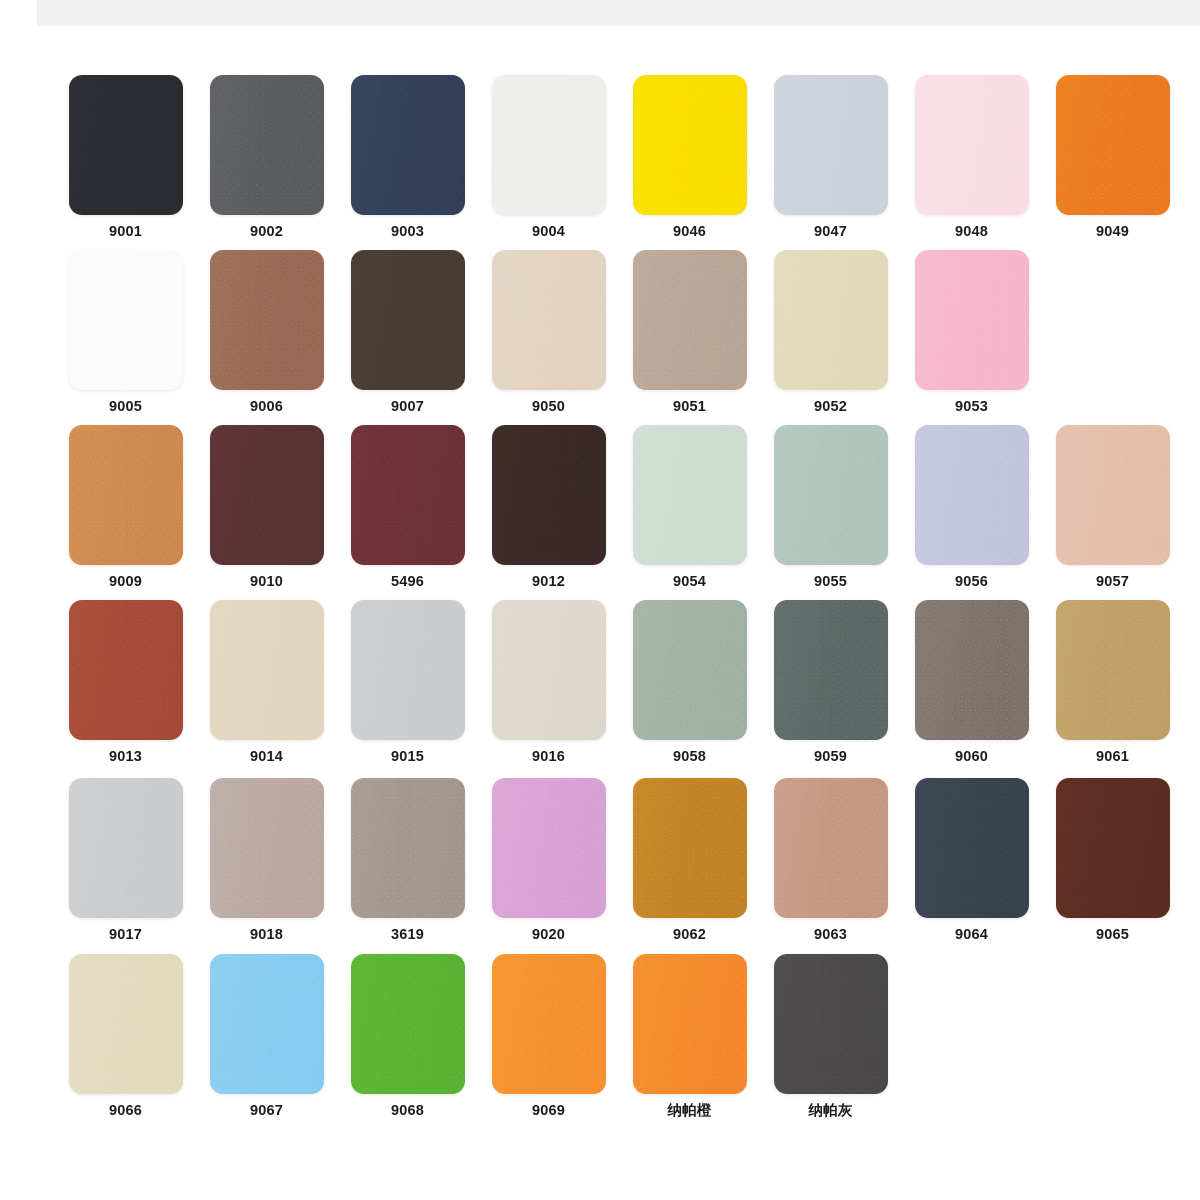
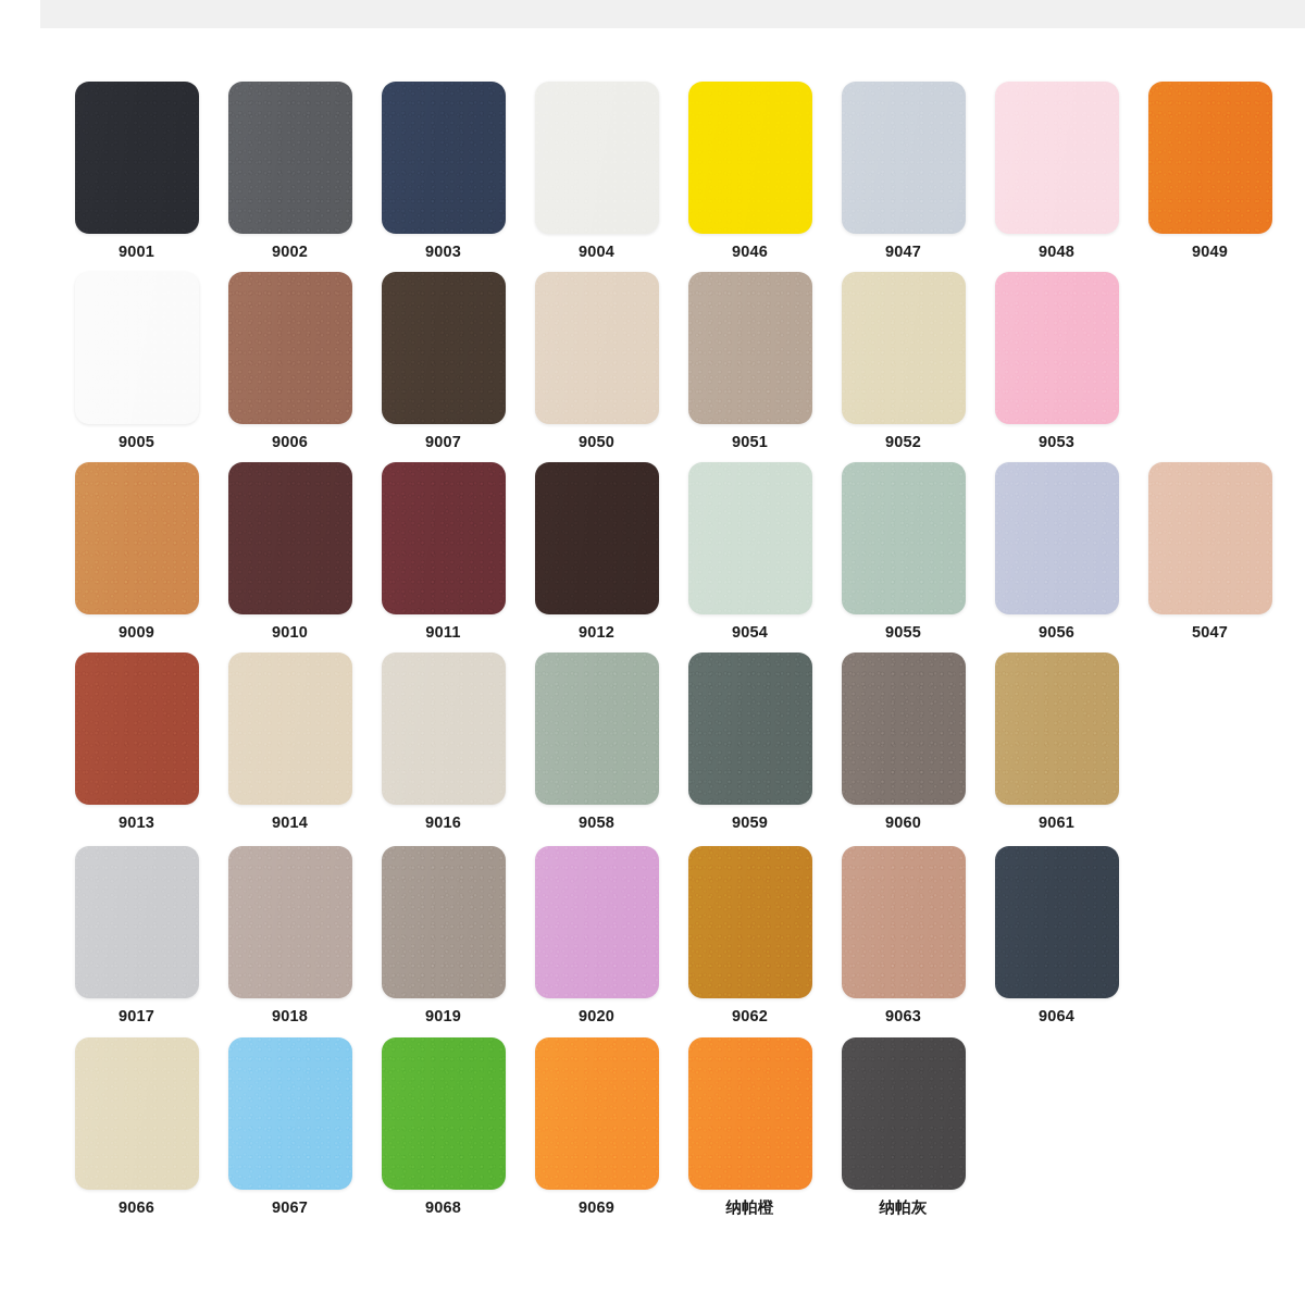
  9001
  9002
  9003
  9004
  9046
  9047
  9048
  9049
  9005
  9006
  9007
  9050
  9051
  9052
  9053
  9009
  9010
- 5496
+ 9011
  9012
  9054
  9055
  9056
- 9057
+ 5047
  9013
  9014
- 9015
  9016
  9058
  9059
  9060
  9061
  9017
  9018
- 3619
+ 9019
  9020
  9062
  9063
  9064
- 9065
  9066
  9067
  9068
  9069
  纳帕橙
  纳帕灰
